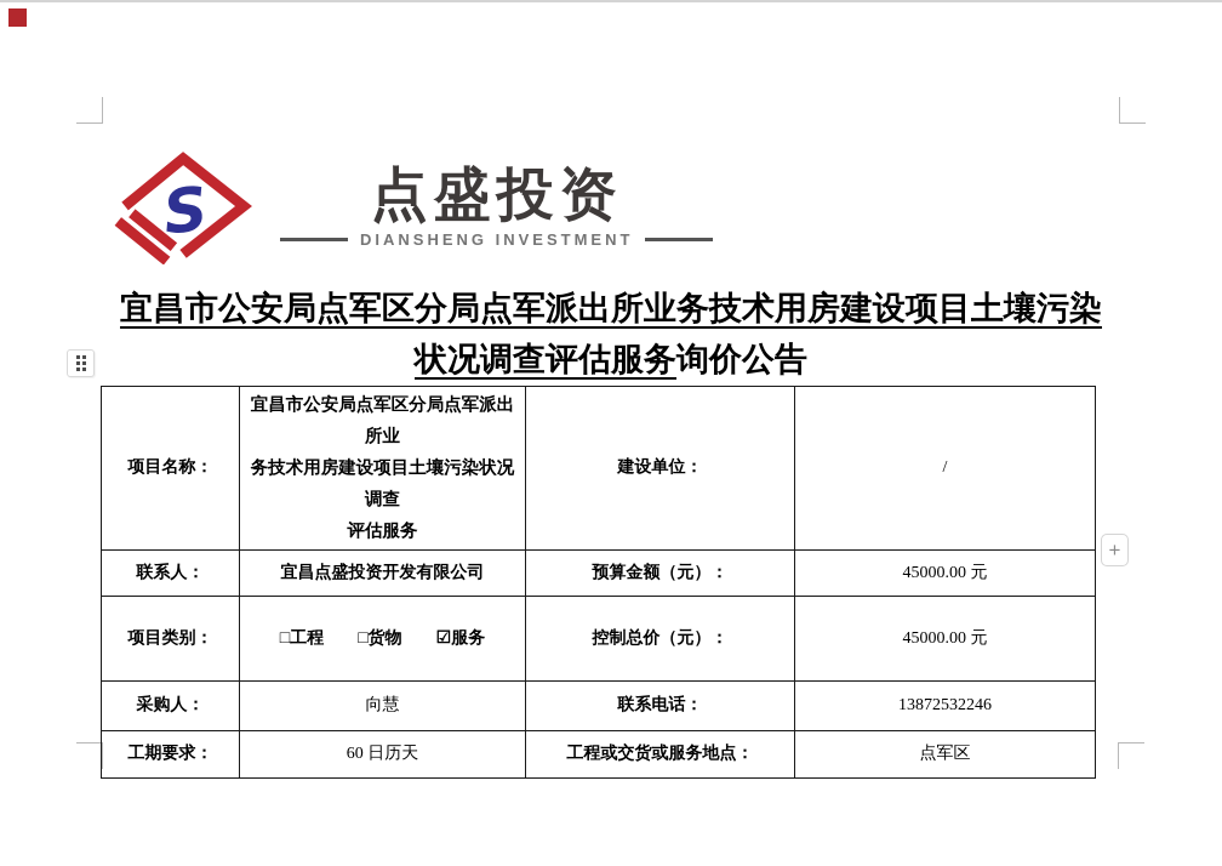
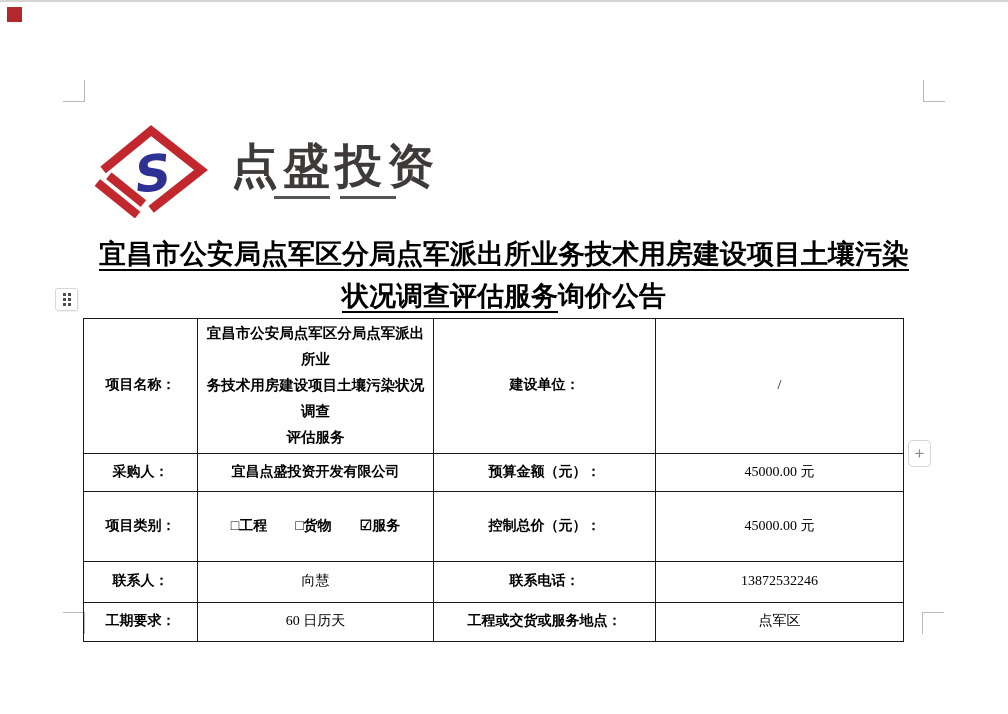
  +
  点盛投资
- DIANSHENG INVESTMENT
  宜昌市公安局点军区分局点军派出所业务技术用房建设项目土壤污染
  状况调查评估服务询价公告
  项目名称：	宜昌市公安局点军区分局点军派出所业 务技术用房建设项目土壤污染状况调查 评估服务	建设单位：	/
- 联系人：	宜昌点盛投资开发有限公司	预算金额（元）：	45000.00 元
+ 采购人：	宜昌点盛投资开发有限公司	预算金额（元）：	45000.00 元
  项目类别：	□工程 □货物 ☑服务	控制总价（元）：	45000.00 元
- 采购人：	向慧	联系电话：	13872532246
+ 联系人：	向慧	联系电话：	13872532246
  工期要求：	60 日历天	工程或交货或服务地点：	点军区
